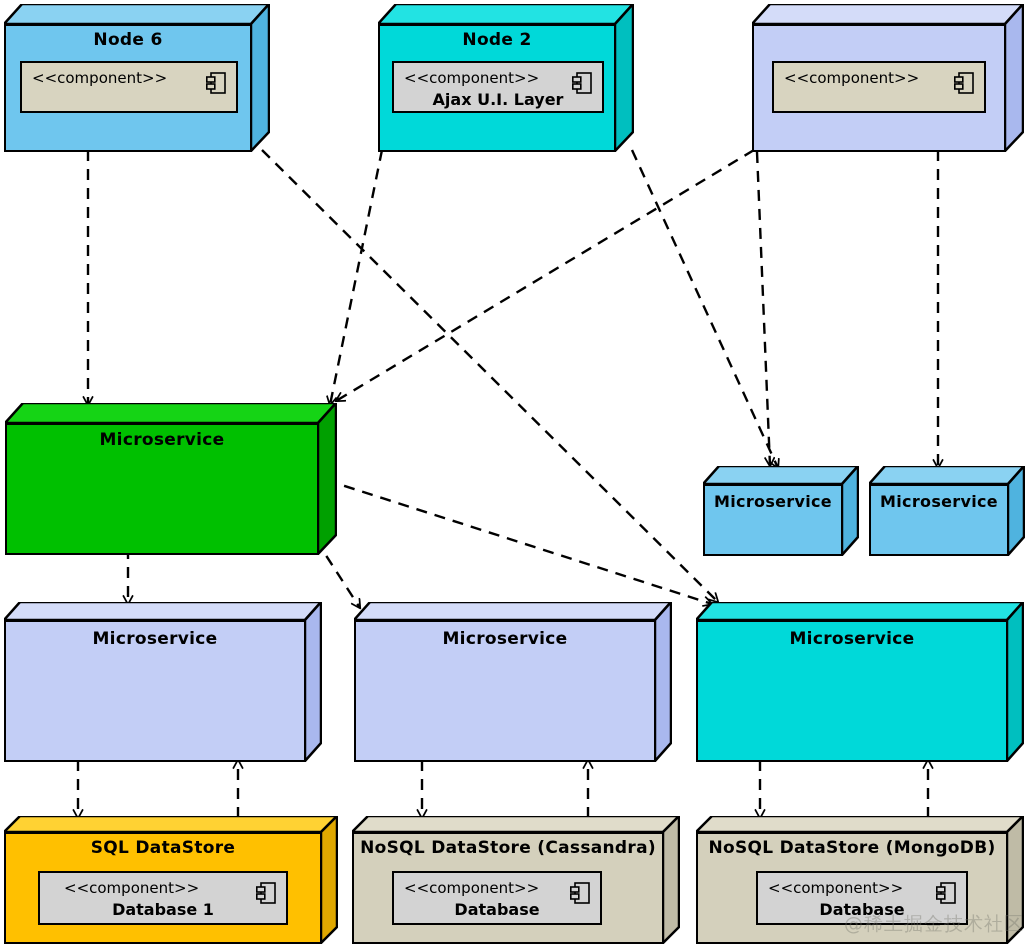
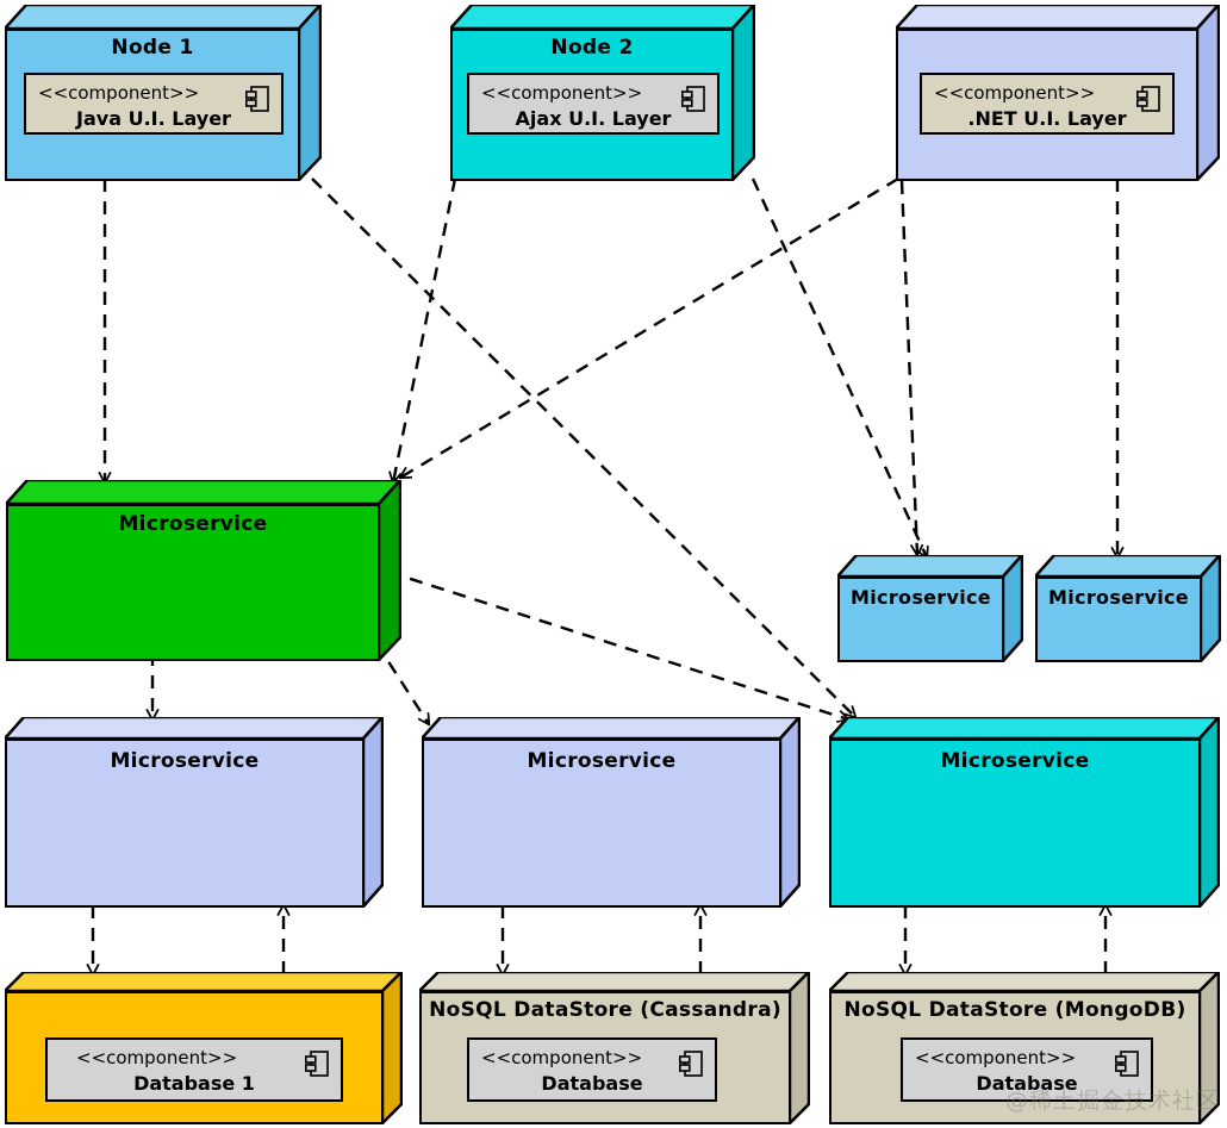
- Node 6
+ Node 1
  <<component>>
+ Java U.I. Layer
  Node 2
  <<component>>
  Ajax U.I. Layer
  <<component>>
+ .NET U.I. Layer
  Microservice
  Microservice
  Microservice
  Microservice
  Microservice
  Microservice
- SQL DataStore
  <<component>>
  Database 1
  NoSQL DataStore (Cassandra)
  <<component>>
  Database
  NoSQL DataStore (MongoDB)
  <<component>>
  Database
  @稀土掘金技术社区
